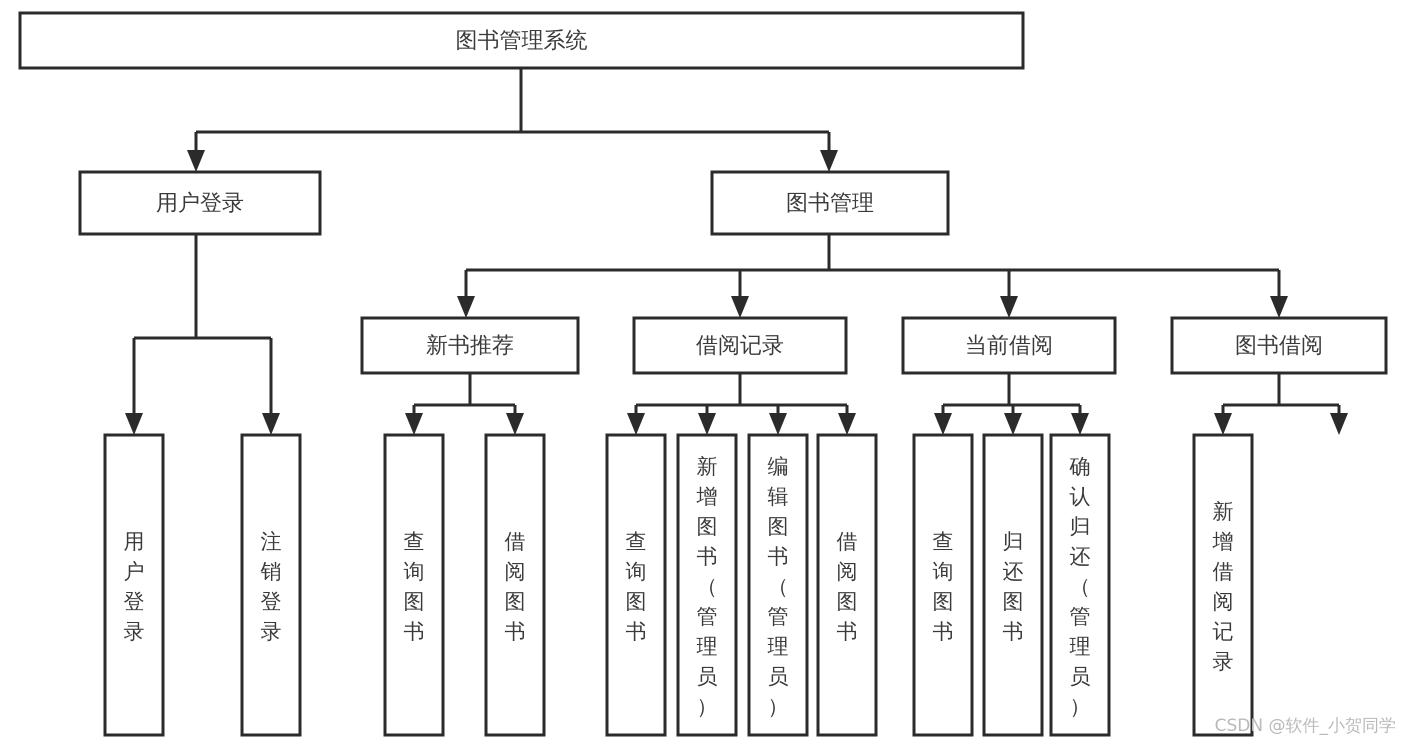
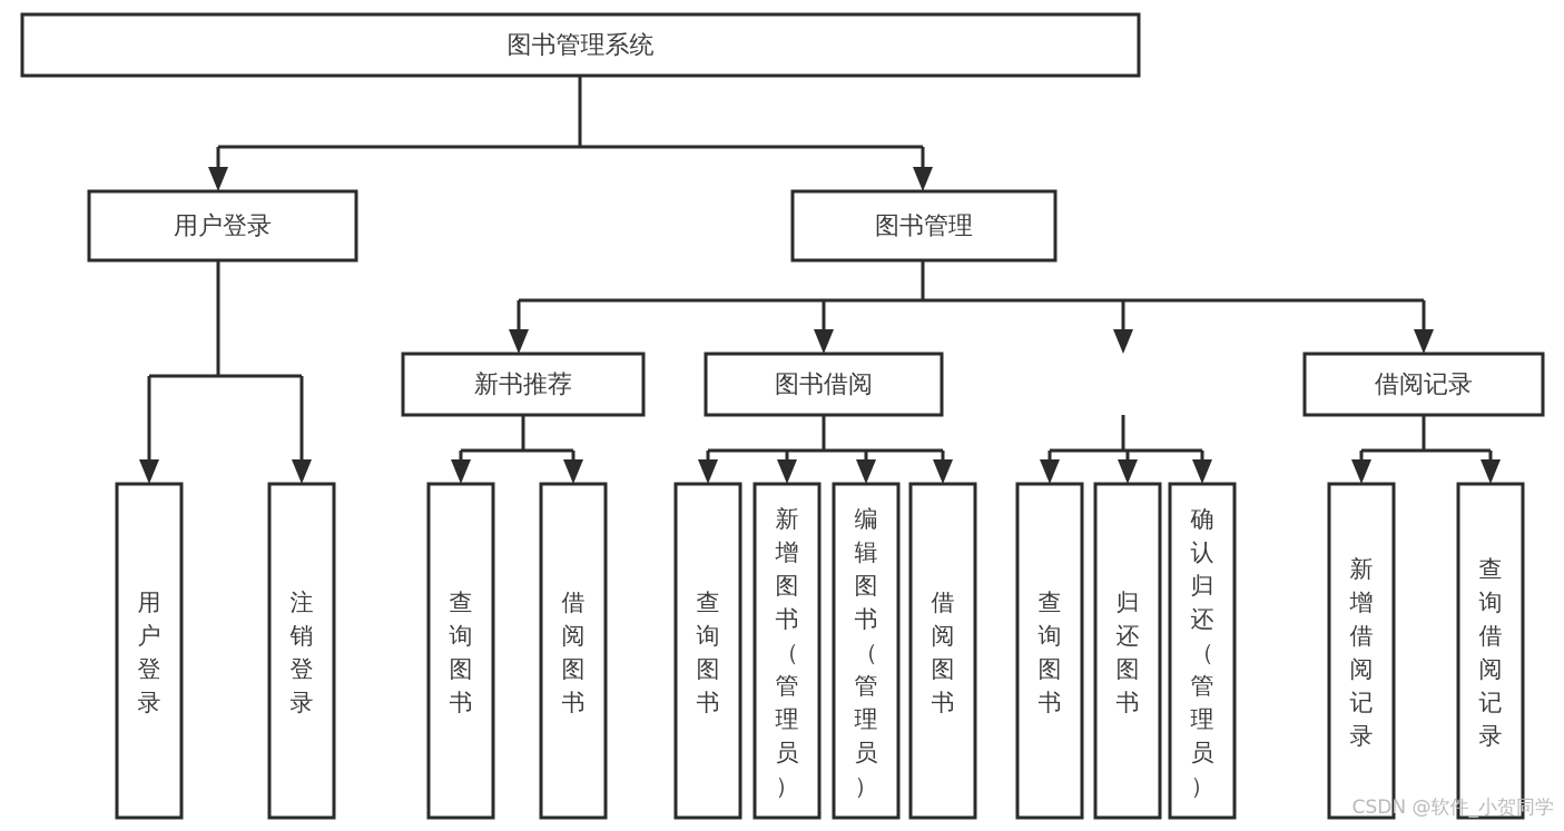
  图书管理系统
  用户登录
  图书管理
  新书推荐
- 借阅记录
+ 图书借阅
- 当前借阅
- 图书借阅
+ 借阅记录
  用户登录
  注销登录
  查询图书
  借阅图书
  查询图书
  新增图书（管理员）
  编辑图书（管理员）
  借阅图书
  查询图书
  归还图书
  确认归还（管理员）
  新增借阅记录
+ 查询借阅记录
  CSDN @软件_小贺同学
